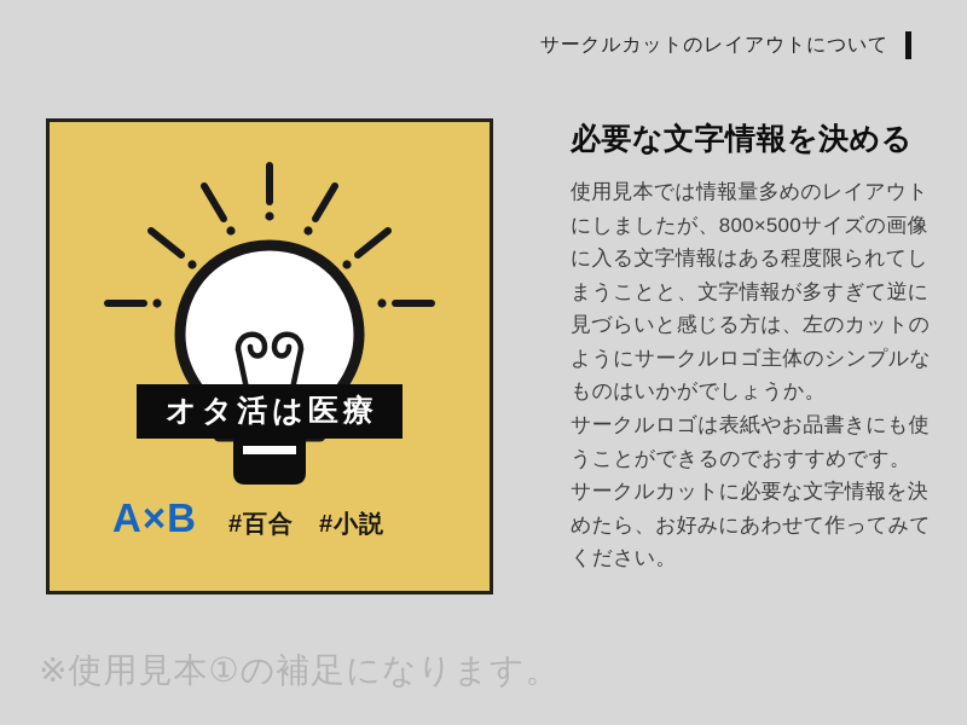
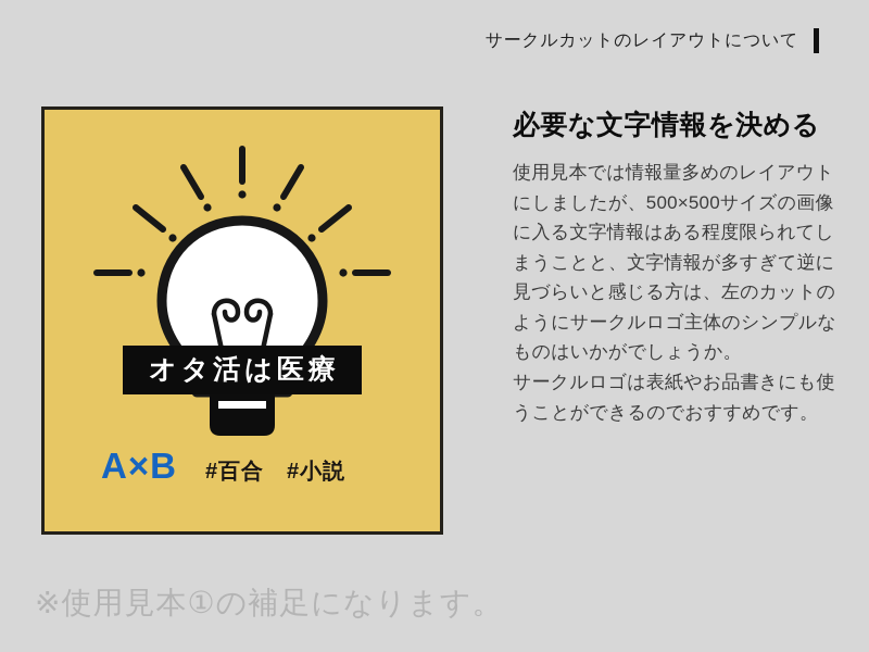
  サークルカットのレイアウトについて
  オタ活は医療
  A×B
  #百合 #小説
  必要な文字情報を決める
- 使用見本では情報量多めのレイアウトにしましたが、800×500サイズの画像に入る文字情報はある程度限られてしまうことと、文字情報が多すぎて逆に見づらいと感じる方は、左のカットのようにサークルロゴ主体のシンプルなものはいかがでしょうか。
+ 使用見本では情報量多めのレイアウトにしましたが、500×500サイズの画像に入る文字情報はある程度限られてしまうことと、文字情報が多すぎて逆に見づらいと感じる方は、左のカットのようにサークルロゴ主体のシンプルなものはいかがでしょうか。
  サークルロゴは表紙やお品書きにも使うことができるのでおすすめです。
- サークルカットに必要な文字情報を決めたら、お好みにあわせて作ってみてください。
  ※使用見本①の補足になります。
